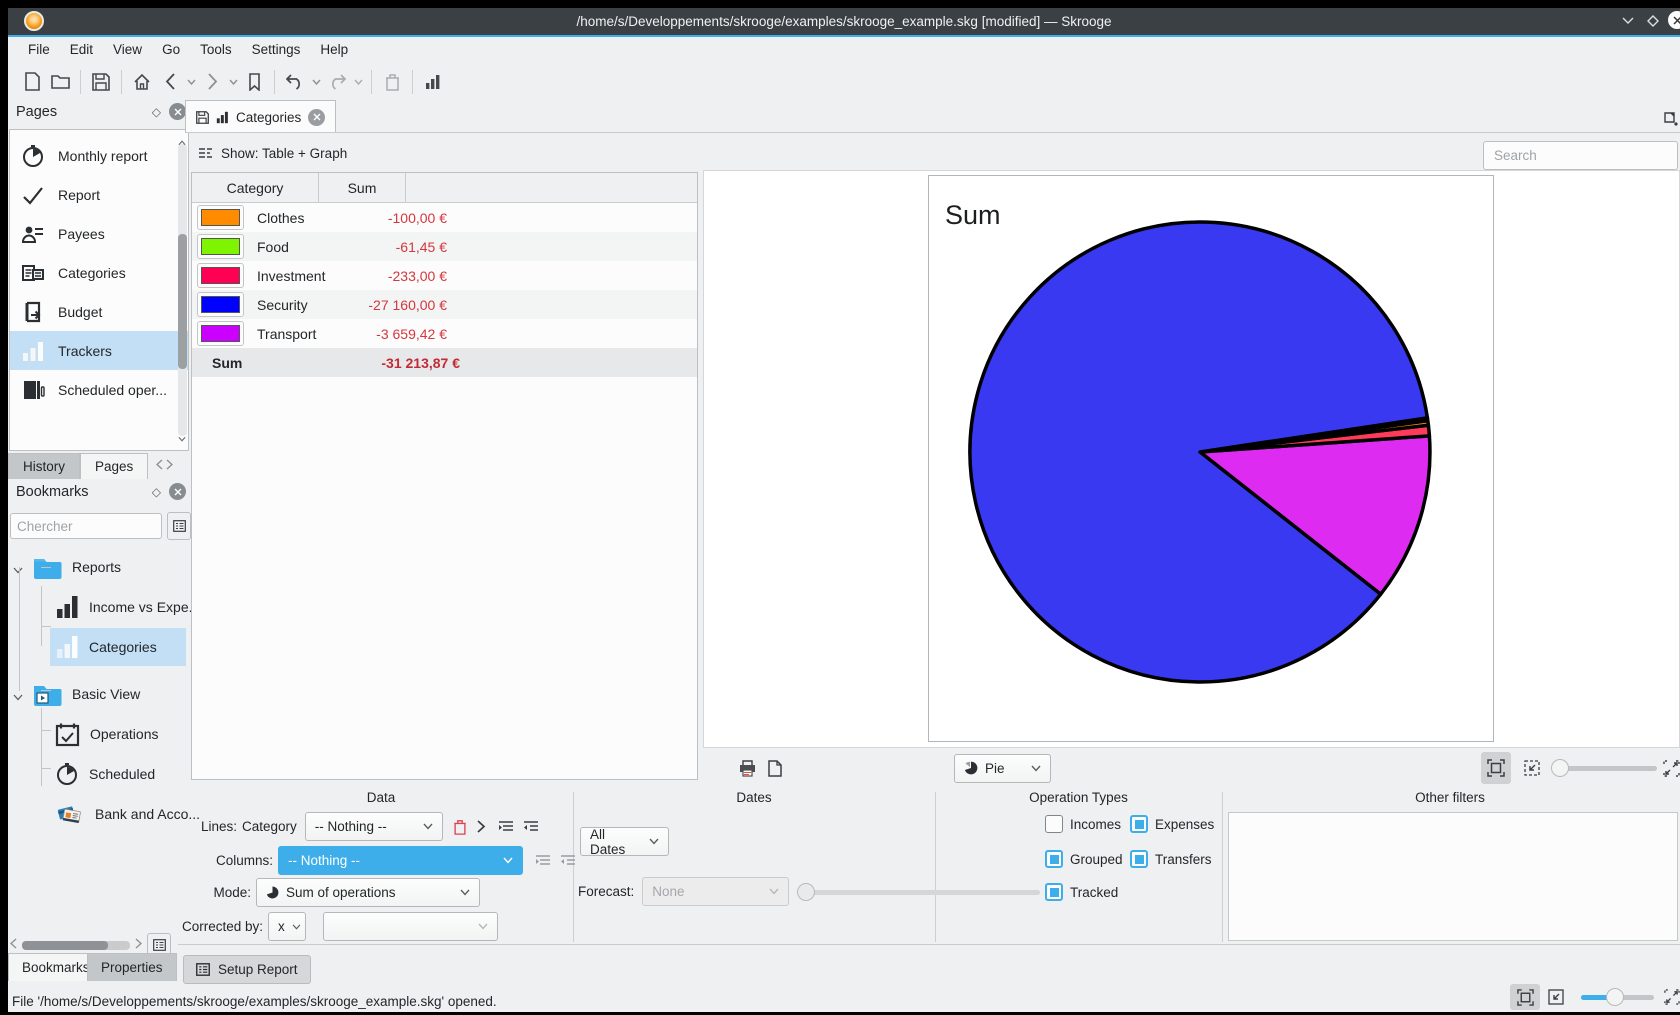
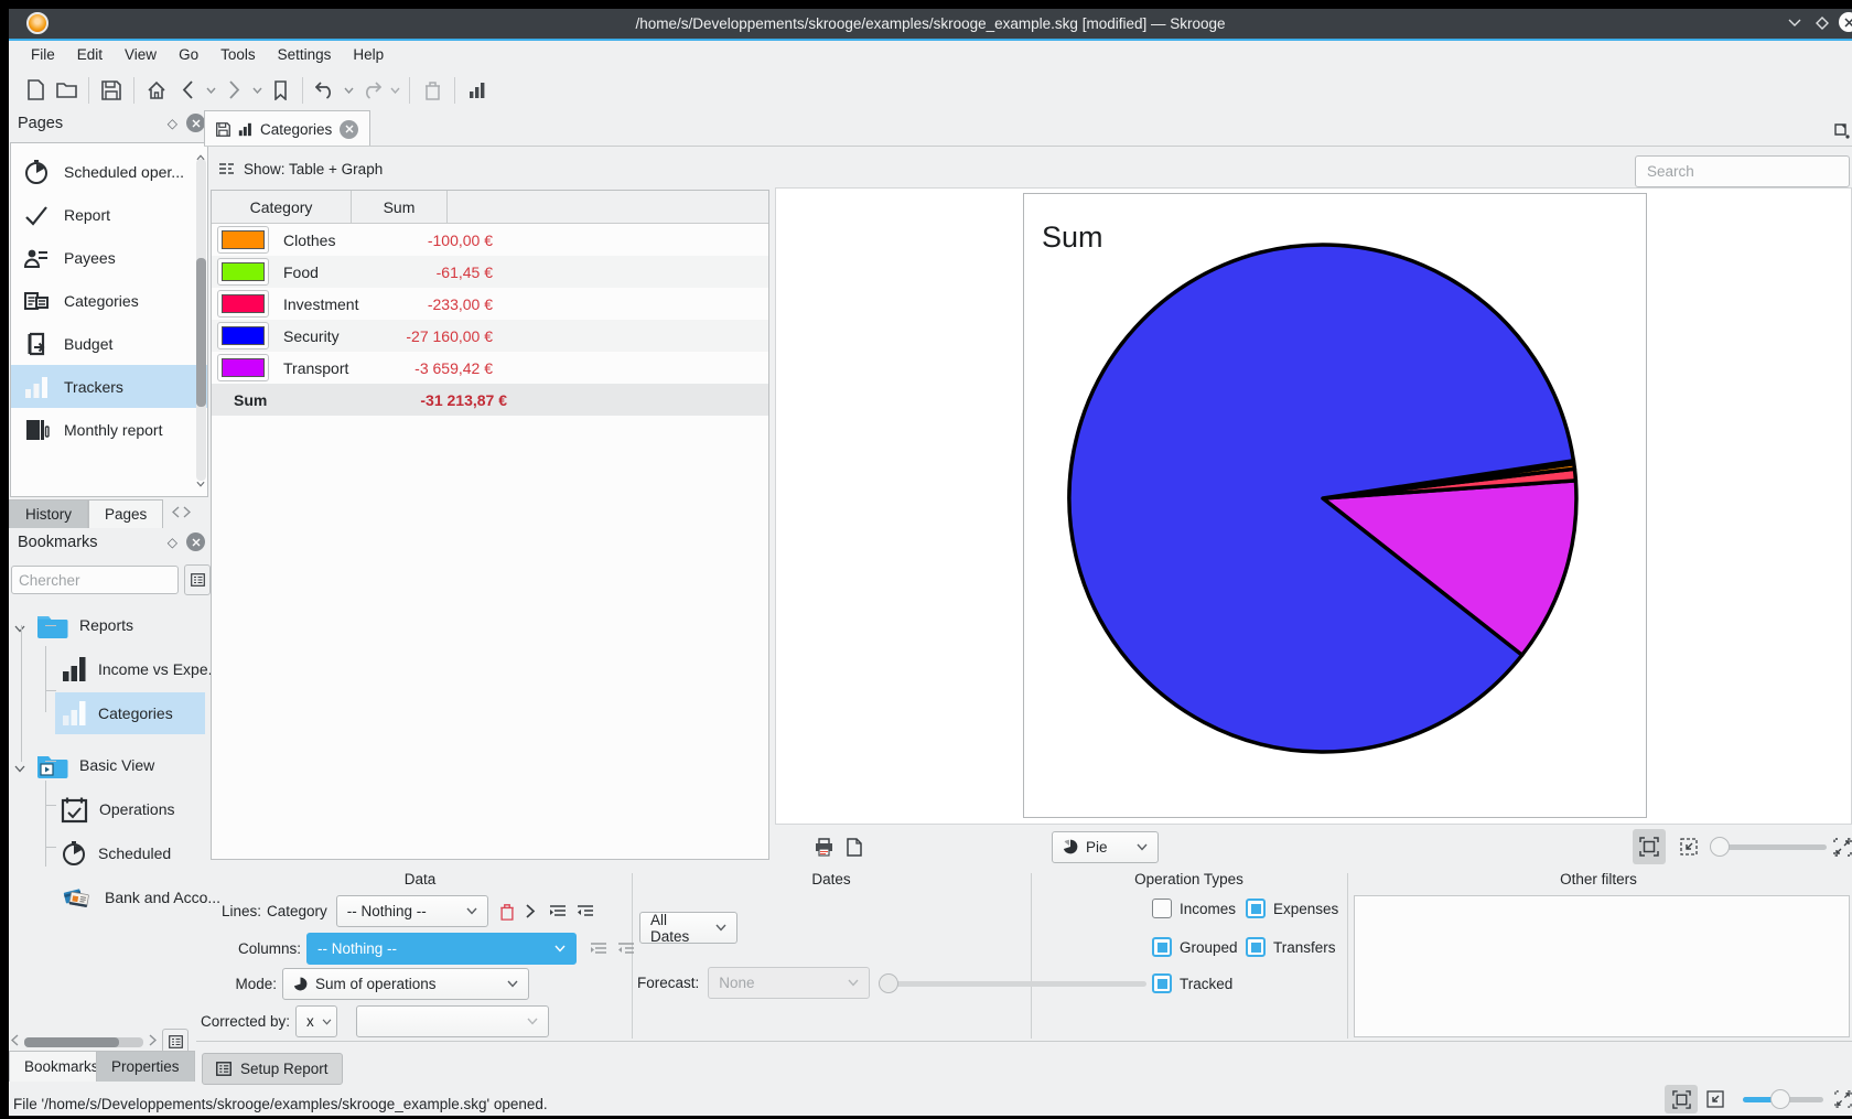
  /home/s/Developpements/skrooge/examples/skrooge_example.skg [modified] — Skrooge
  File
  Edit
  View
  Go
  Tools
  Settings
  Help
  Pages
  ◇
- Monthly report
+ Scheduled oper...
  Report
  Payees
  Categories
  Budget
  Trackers
- Scheduled oper...
+ Monthly report
  History
  Pages
  Bookmarks
  ◇
  Chercher
  Reports
  Income vs Expe
  Categories
  Basic View
  Operations
  Scheduled
  Bank and Acco...
  Bookmark
  Properties
  Categories
  Show: Table + Graph
  Search
  Category
  Sum
  Clothes
  -100,00 €
  Food
  -61,45 €
  Investment
  -233,00 €
  Security
  -27 160,00 €
  Transport
  -3 659,42 €
  Sum
  -31 213,87 €
  Sum
  Pie
  Data
  Dates
  Operation Types
  Other filters
  Lines:
  Category
  -- Nothing --
  Columns:
  -- Nothing --
  Mode:
  Sum of operations
  Corrected by:
  x
  All Dates
  Forecast:
  None
  Incomes
  Expenses
  Grouped
  Transfers
  Tracked
  Setup Report
  File '/home/s/Developpements/skrooge/examples/skrooge_example.skg' opened.
